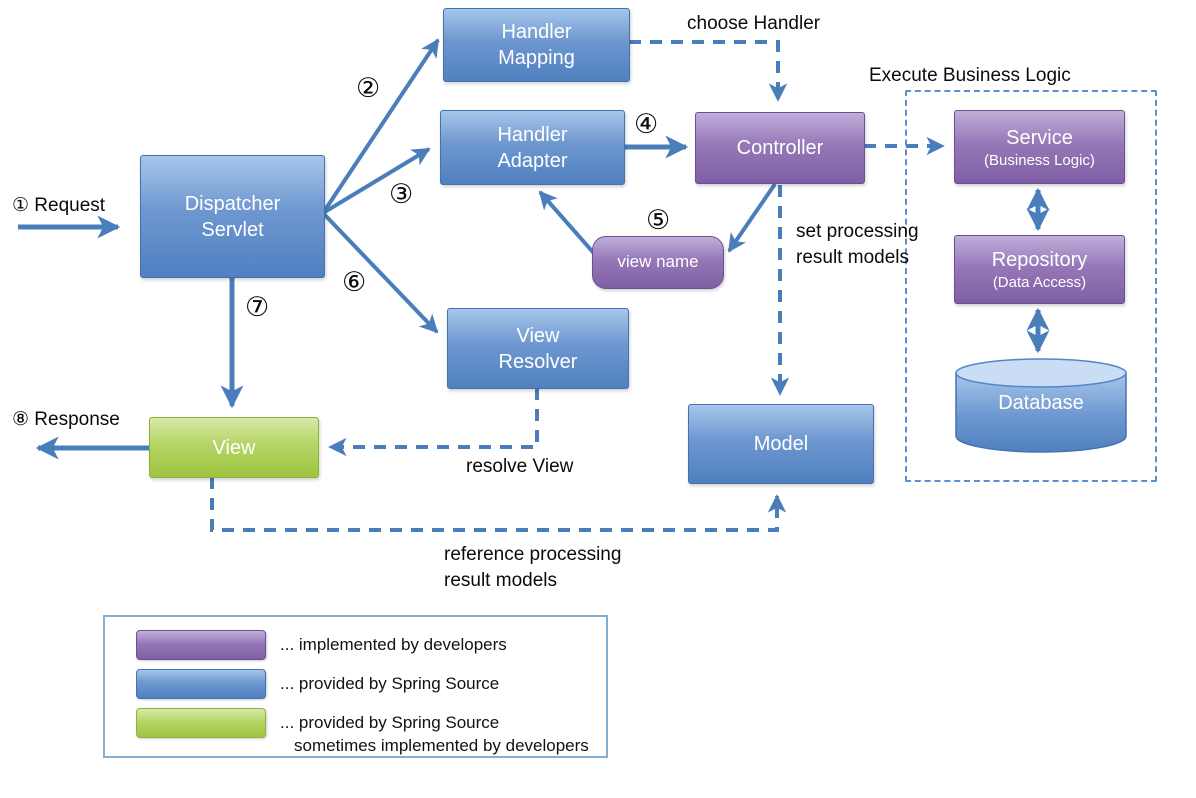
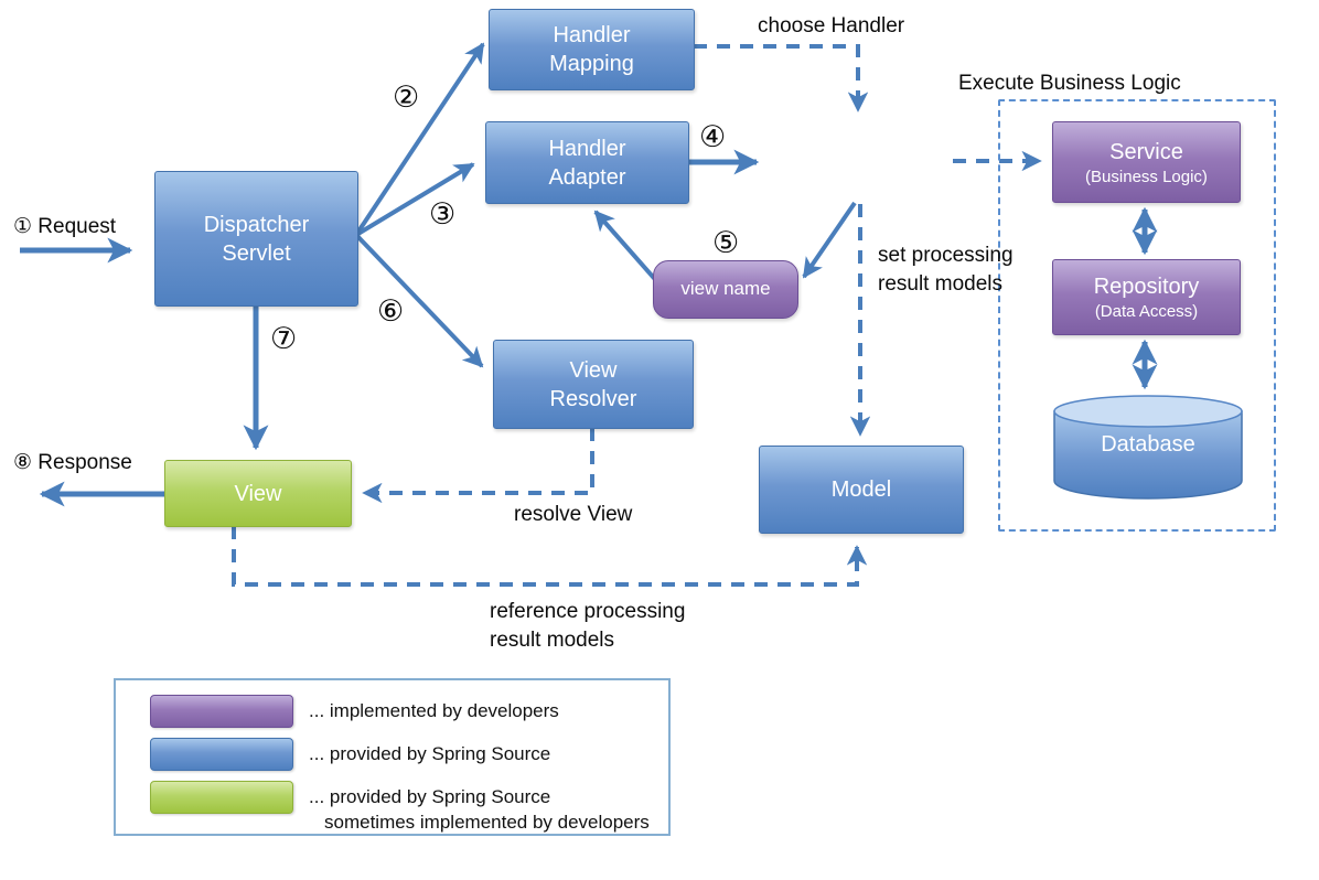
  Dispatcher
  Servlet
  Handler
  Mapping
  Handler
  Adapter
- Controller
  view name
  View
  Resolver
  View
  Model
  Service
  (Business Logic)
  Repository
  (Data Access)
  Database
  ① Request
  ⑧ Response
  choose Handler
  Execute Business Logic
  set processing
  result models
  resolve View
  reference processing
  result models
  ②
  ③
  ④
  ⑤
  ⑥
  ⑦
  ... implemented by developers
  ... provided by Spring Source
  ... provided by Spring Source
  sometimes implemented by developers
